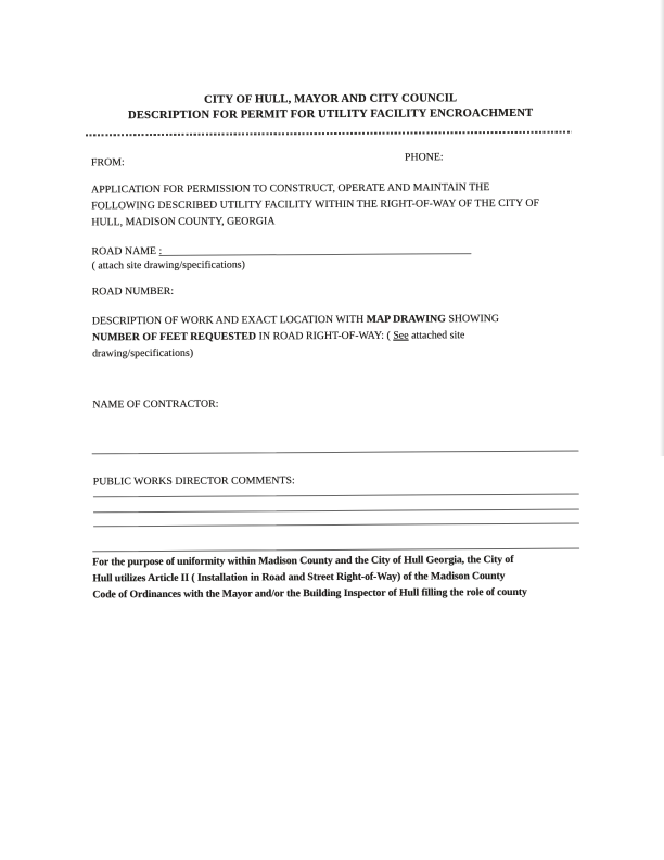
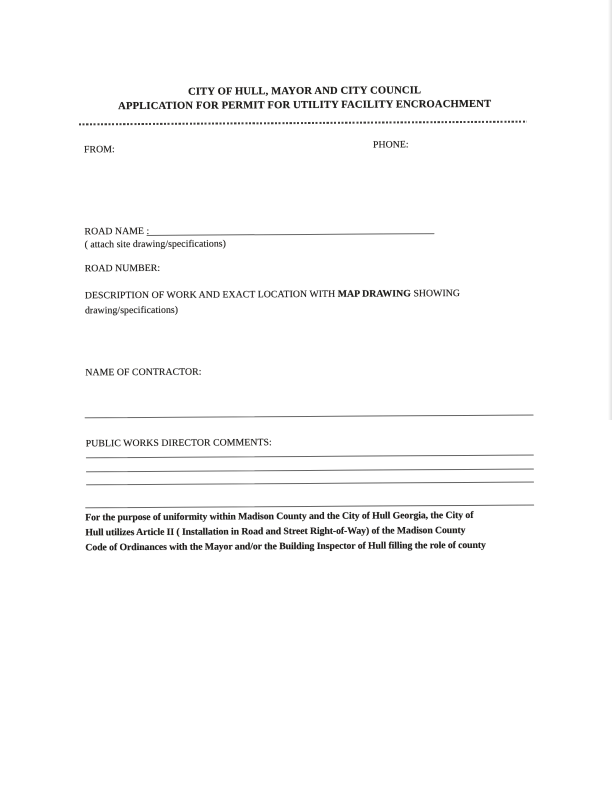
  CITY OF HULL, MAYOR AND CITY COUNCIL
- DESCRIPTION FOR PERMIT FOR UTILITY FACILITY ENCROACHMENT
+ APPLICATION FOR PERMIT FOR UTILITY FACILITY ENCROACHMENT
  FROM:
  PHONE:
- APPLICATION FOR PERMISSION TO CONSTRUCT, OPERATE AND MAINTAIN THE
- FOLLOWING DESCRIBED UTILITY FACILITY WITHIN THE RIGHT-OF-WAY OF THE CITY OF
- HULL, MADISON COUNTY, GEORGIA
  ROAD NAME :
  ( attach site drawing/specifications)
  ROAD NUMBER:
  DESCRIPTION OF WORK AND EXACT LOCATION WITH MAP DRAWING SHOWING
- NUMBER OF FEET REQUESTED IN ROAD RIGHT-OF-WAY: ( See attached site
  drawing/specifications)
  NAME OF CONTRACTOR:
  PUBLIC WORKS DIRECTOR COMMENTS:
  For the purpose of uniformity within Madison County and the City of Hull Georgia, the City of
  Hull utilizes Article II ( Installation in Road and Street Right-of-Way) of the Madison County
  Code of Ordinances with the Mayor and/or the Building Inspector of Hull filling the role of county
